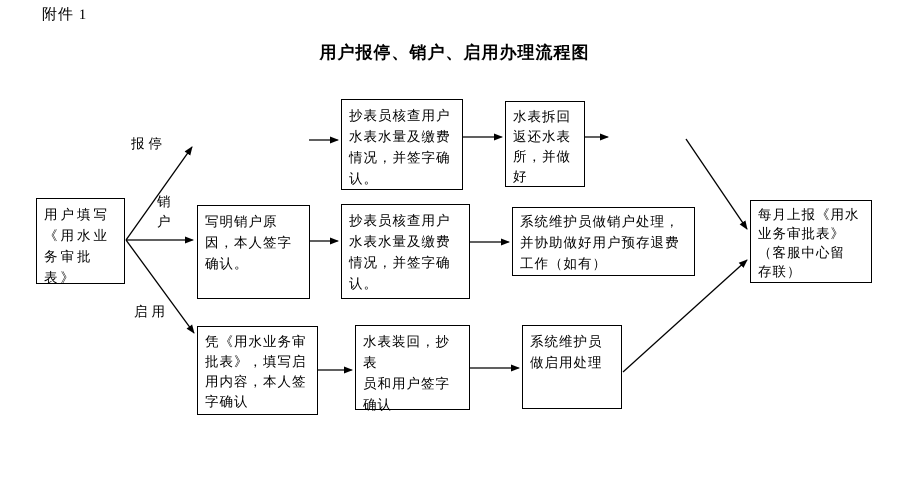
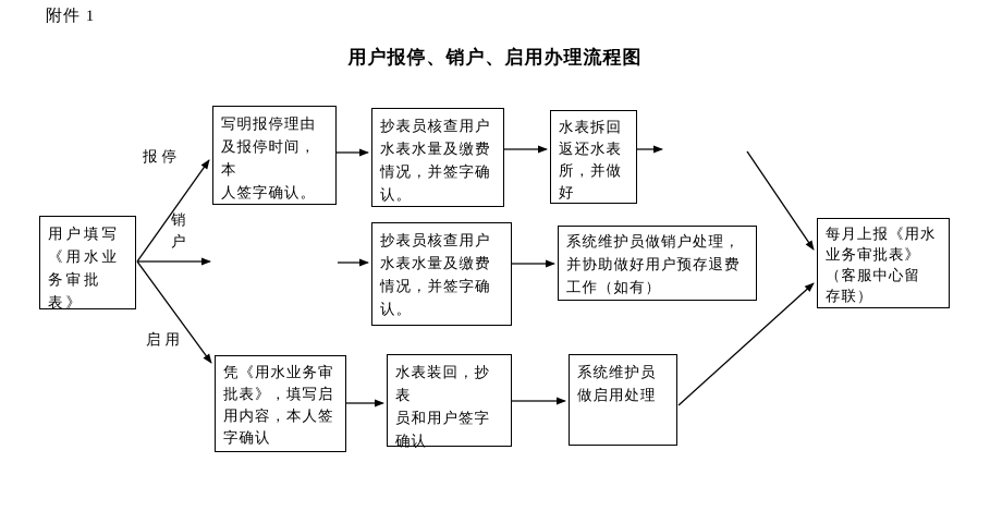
  附件 1
  用户报停、销户、启用办理流程图
  报停
  销户
  启用
  用户填写
  《用水业
  务审批表》
+ 写明报停理由
+ 及报停时间，本
+ 人签字确认。
  抄表员核查用户
  水表水量及缴费
  情况，并签字确
  认。
  水表拆回
  返还水表
  所，并做
  好
- 写明销户原
- 因，本人签字
- 确认。
  抄表员核查用户
  水表水量及缴费
  情况，并签字确
  认。
  系统维护员做销户处理，
  并协助做好用户预存退费
  工作（如有）
  凭《用水业务审
  批表》，填写启
  用内容，本人签
  字确认
  水表装回，抄表
  员和用户签字
  确认
  系统维护员
  做启用处理
  每月上报《用水
  业务审批表》
  （客服中心留
  存联）
